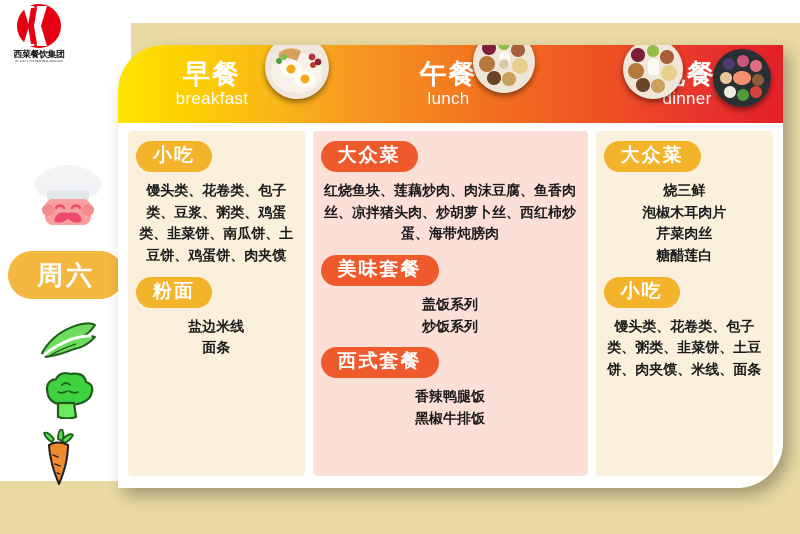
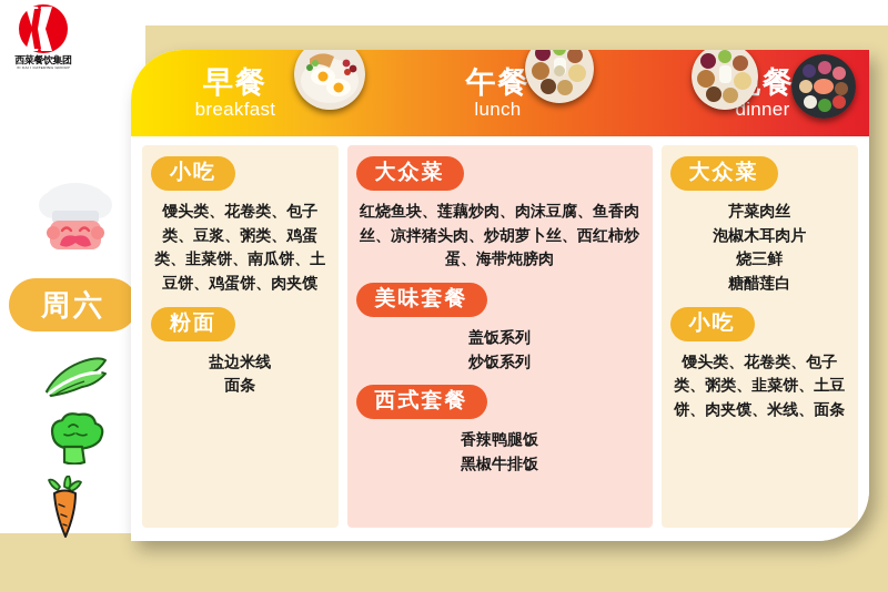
  西菜餐饮集团
  周六
  早餐
  breakfast
  午餐
  lunch
  dinner
  小吃
  馒头类、花卷类、包子类、豆浆、粥类、鸡蛋类、韭菜饼、南瓜饼、土豆饼、鸡蛋饼、肉夹馍
  粉面
  盐边米线
  面条
  大众菜
  红烧鱼块、莲藕炒肉、肉沫豆腐、鱼香肉丝、凉拌猪头肉、炒胡萝卜丝、西红柿炒蛋、海带炖膀肉
  美味套餐
  盖饭系列
  炒饭系列
  西式套餐
  香辣鸭腿饭
  黑椒牛排饭
  大众菜
- 烧三鲜
+ 芹菜肉丝
  泡椒木耳肉片
- 芹菜肉丝
+ 烧三鲜
  糖醋莲白
  小吃
  馒头类、花卷类、包子类、粥类、韭菜饼、土豆饼、肉夹馍、米线、面条
